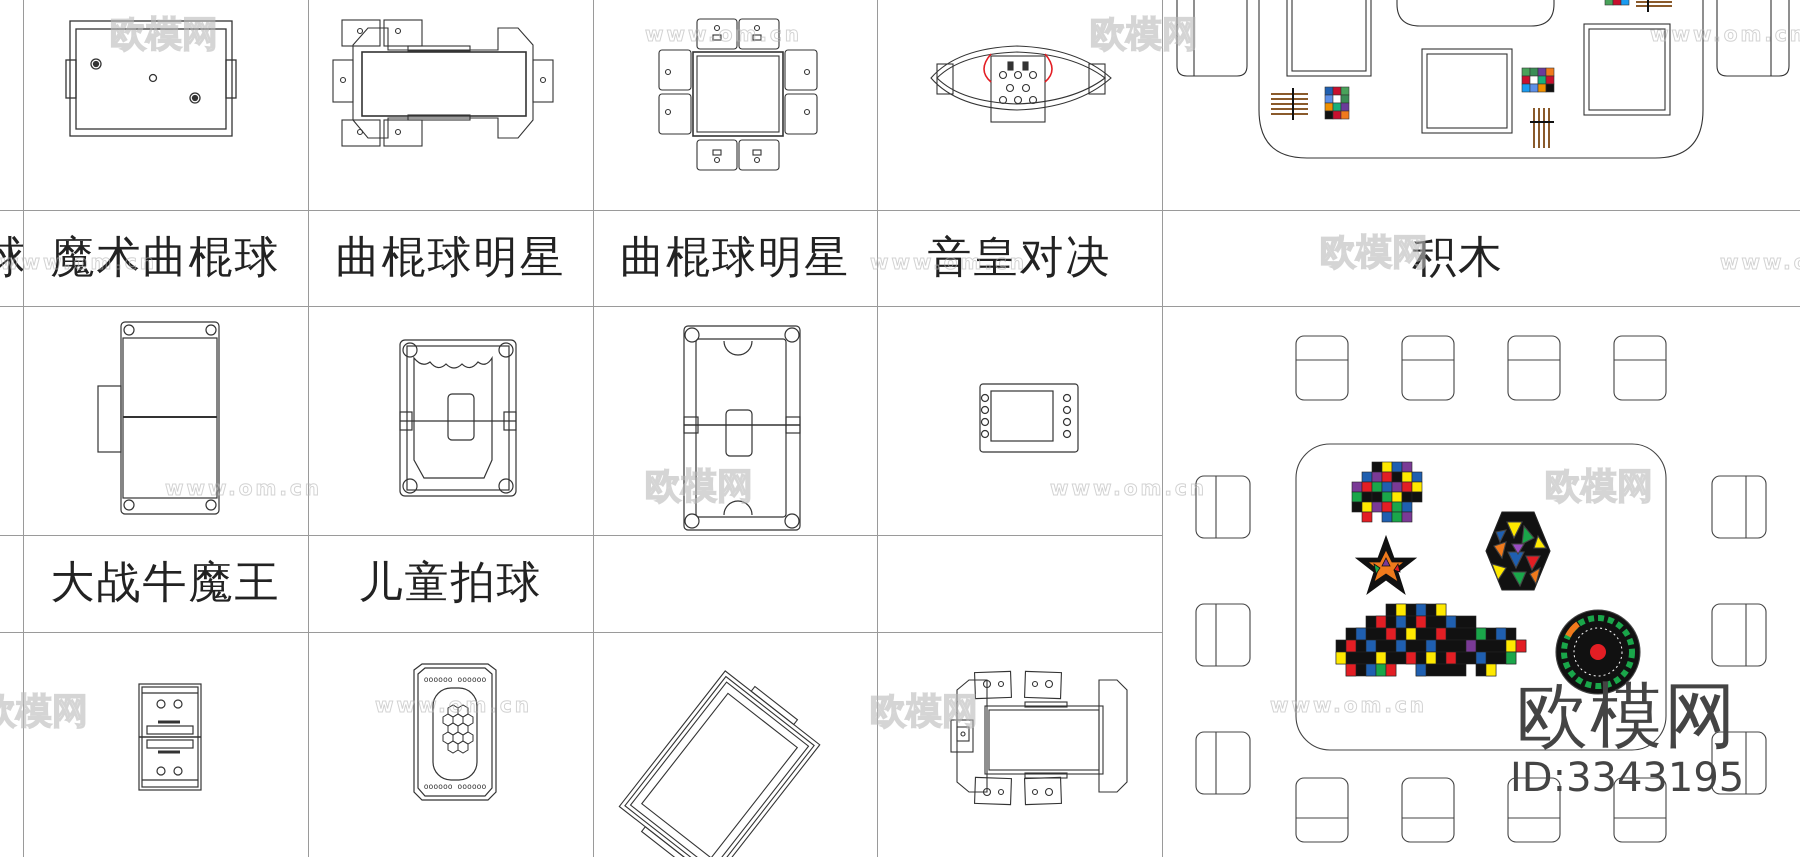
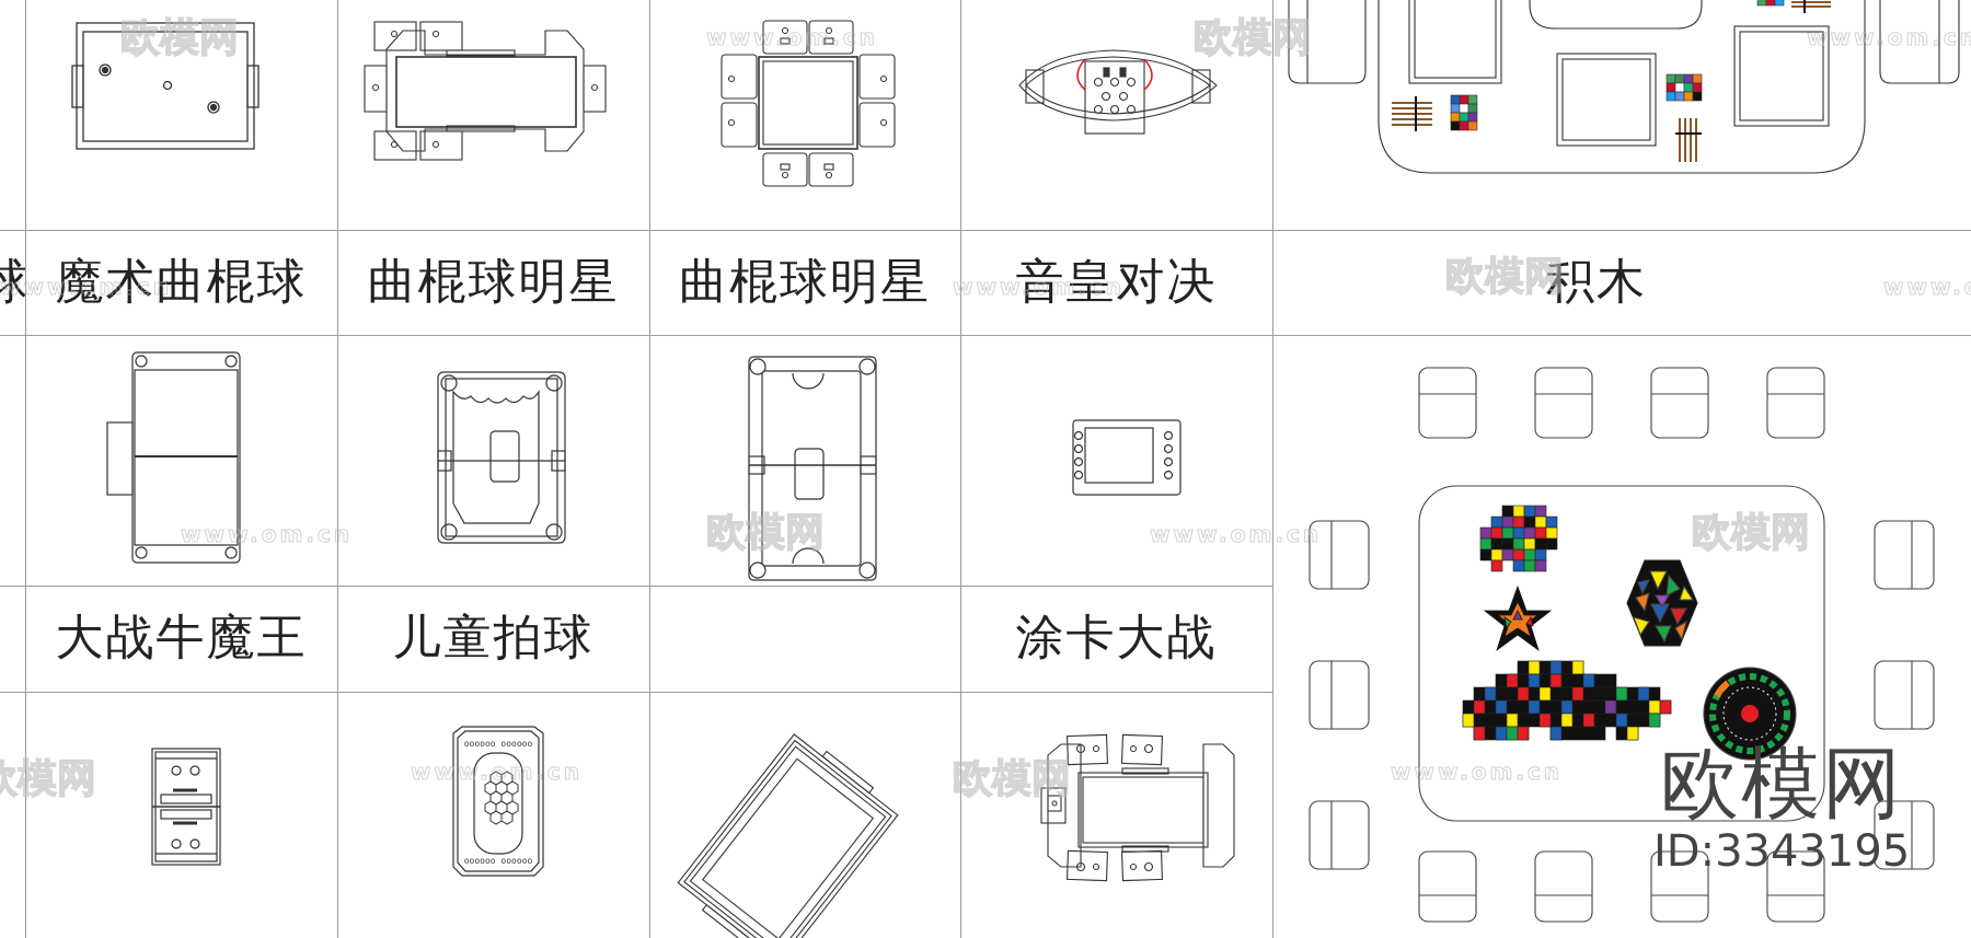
  球
  魔术曲棍球
  曲棍球明星
  曲棍球明星
  音皇对决
  积木
  大战牛魔王
  儿童拍球
+ 涂卡大战
  oooooo oooooo
  oooooo oooooo
  欧模网
  欧模网
  欧模网
  欧模网
  欧模网
  欧模网
  www.om.cn
  www.om.cn
  www.om.cn
  www.om.cn
  www.om.cn
  www.om.cn
  www.om.cn
  www.om.cn
  欧模网
  ID:3343195
